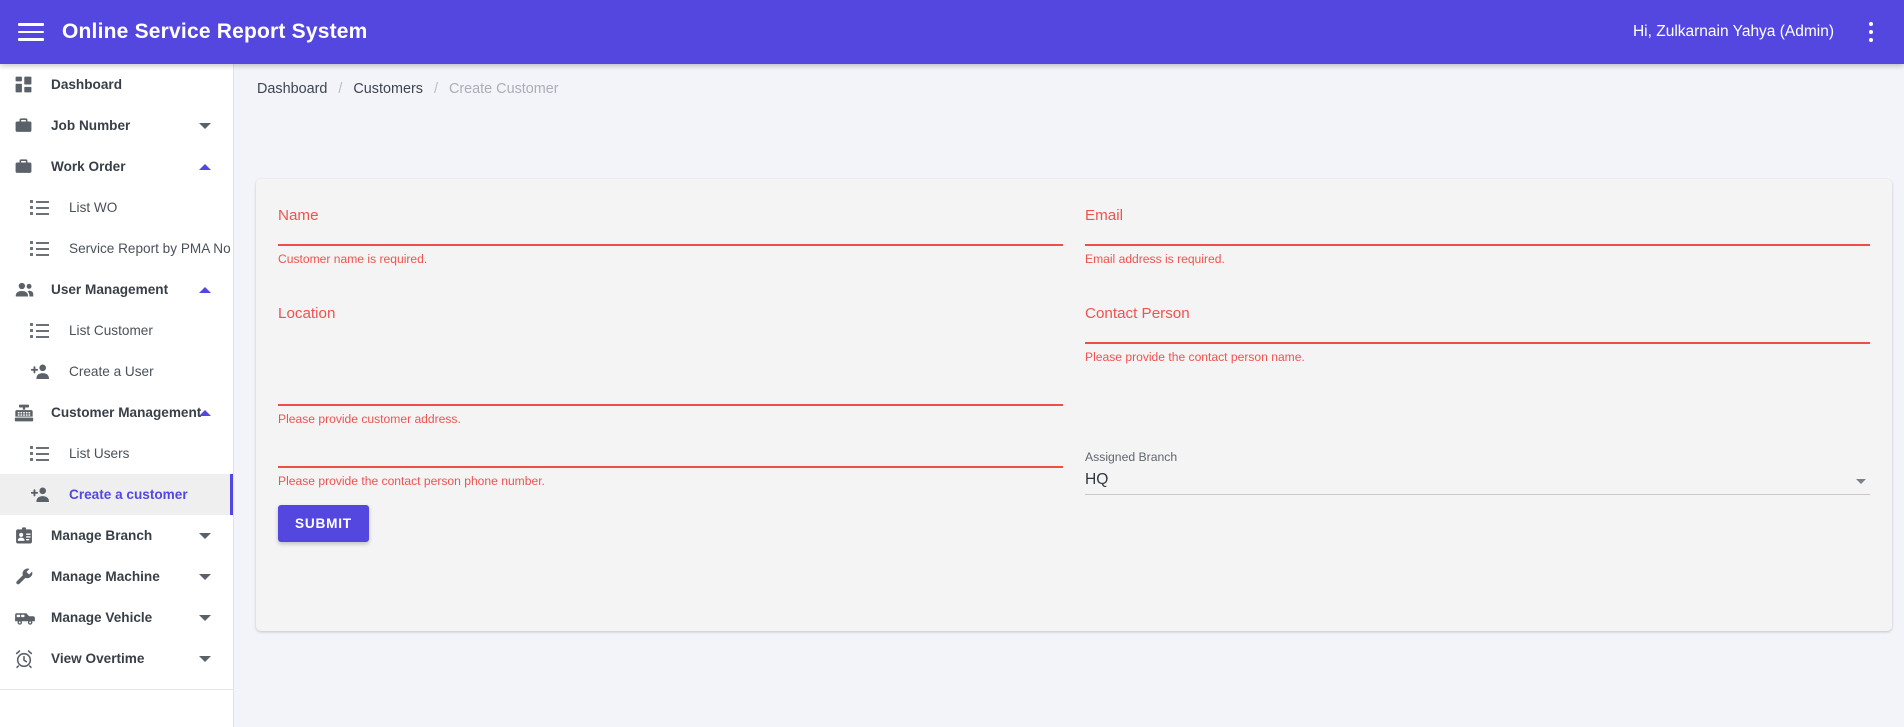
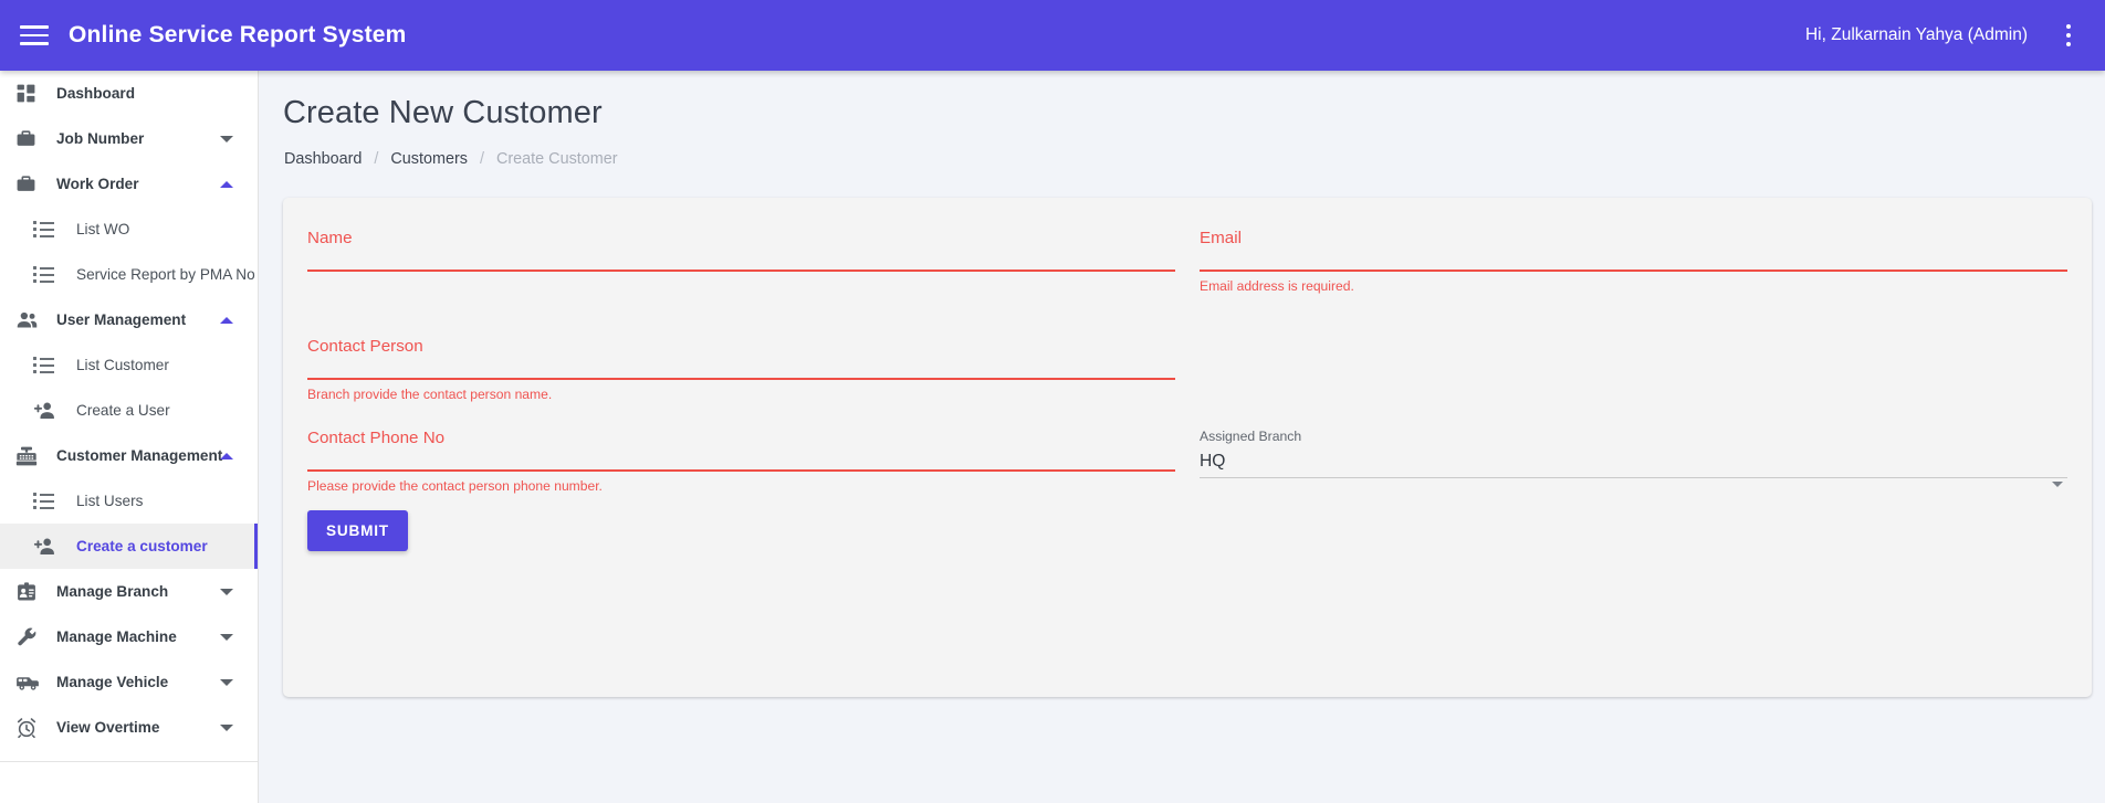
  Online Service Report System
  Hi, Zulkarnain Yahya (Admin)
  Dashboard
  Job Number
  Work Order
  List WO
  Service Report by PMA No
  User Management
  List Customer
  Create a User
  Customer Management
  List Users
  Create a customer
  Manage Branch
  Manage Machine
  Manage Vehicle
  View Overtime
+ Create New Customer
  Dashboard
  /
  Customers
  /
  Create Customer
  Name
- Customer name is required.
  Email
  Email address is required.
- Location
- Please provide customer address.
  Contact Person
- Please provide the contact person name.
+ Branch provide the contact person name.
+ Contact Phone No
  Please provide the contact person phone number.
  Assigned Branch
  HQ
  SUBMIT
